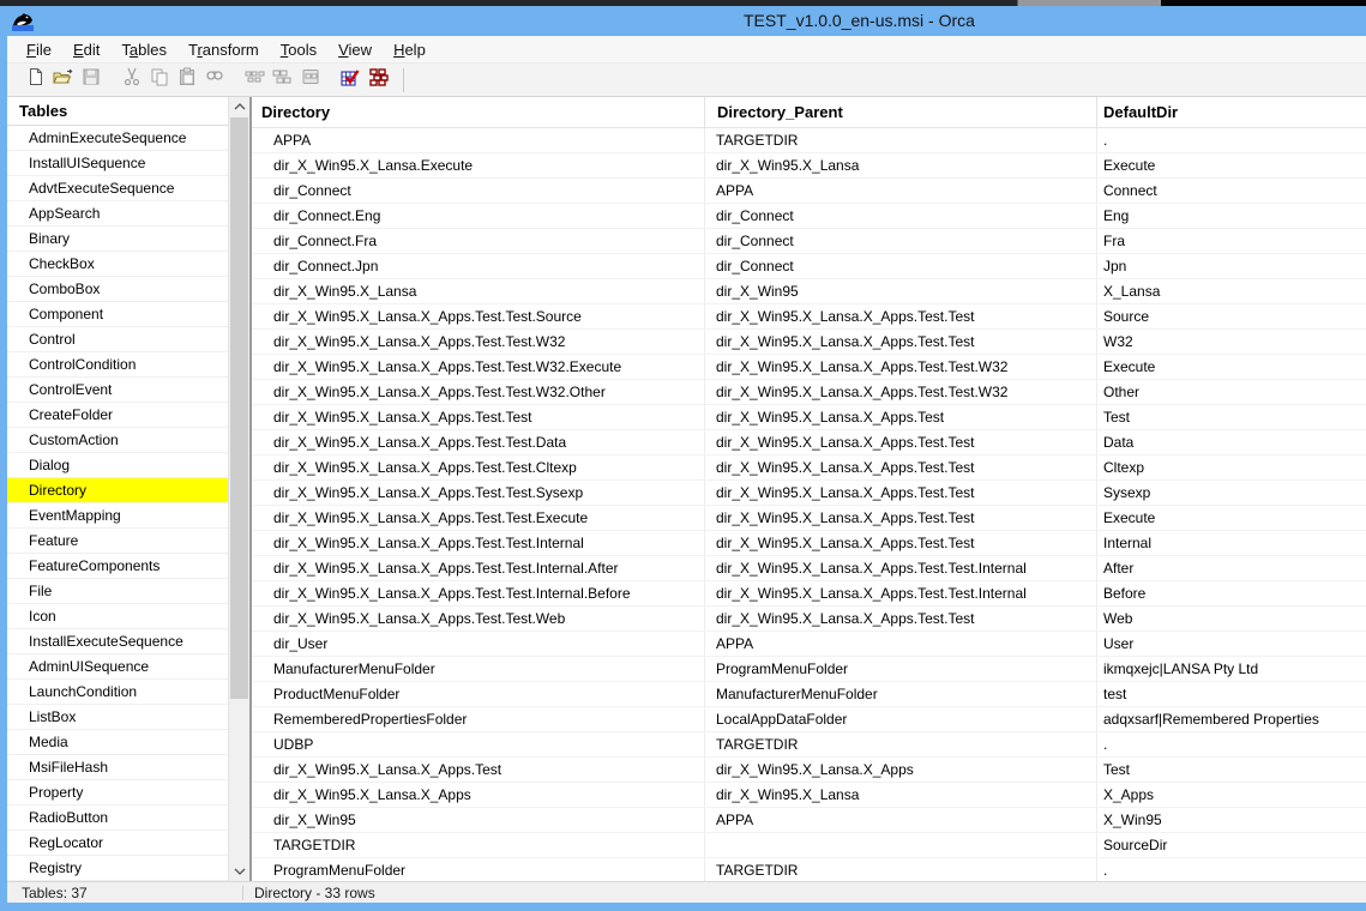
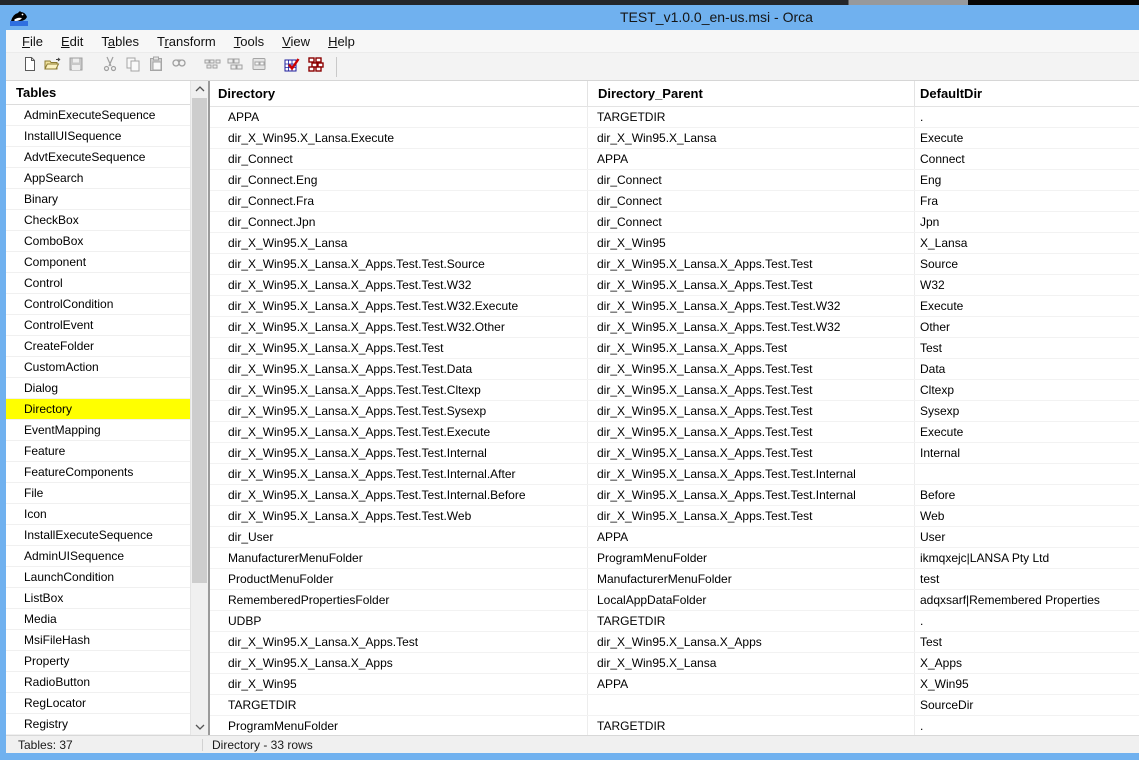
  TEST_v1.0.0_en-us.msi - Orca
  File
  Edit
  Tables
  Transform
  Tools
  View
  Help
  Tables
  AdminExecuteSequence
  InstallUISequence
  AdvtExecuteSequence
  AppSearch
  Binary
  CheckBox
  ComboBox
  Component
  Control
  ControlCondition
  ControlEvent
  CreateFolder
  CustomAction
  Dialog
  Directory
  EventMapping
  Feature
  FeatureComponents
  File
  Icon
  InstallExecuteSequence
  AdminUISequence
  LaunchCondition
  ListBox
  Media
  MsiFileHash
  Property
  RadioButton
  RegLocator
  Registry
  Directory
  Directory_Parent
  DefaultDir
  APPA
  TARGETDIR
  .
  dir_X_Win95.X_Lansa.Execute
  dir_X_Win95.X_Lansa
  Execute
  dir_Connect
  APPA
  Connect
  dir_Connect.Eng
  dir_Connect
  Eng
  dir_Connect.Fra
  dir_Connect
  Fra
  dir_Connect.Jpn
  dir_Connect
  Jpn
  dir_X_Win95.X_Lansa
  dir_X_Win95
  X_Lansa
  dir_X_Win95.X_Lansa.X_Apps.Test.Test.Source
  dir_X_Win95.X_Lansa.X_Apps.Test.Test
  Source
  dir_X_Win95.X_Lansa.X_Apps.Test.Test.W32
  dir_X_Win95.X_Lansa.X_Apps.Test.Test
  W32
  dir_X_Win95.X_Lansa.X_Apps.Test.Test.W32.Execute
  dir_X_Win95.X_Lansa.X_Apps.Test.Test.W32
  Execute
  dir_X_Win95.X_Lansa.X_Apps.Test.Test.W32.Other
  dir_X_Win95.X_Lansa.X_Apps.Test.Test.W32
  Other
  dir_X_Win95.X_Lansa.X_Apps.Test.Test
  dir_X_Win95.X_Lansa.X_Apps.Test
  Test
  dir_X_Win95.X_Lansa.X_Apps.Test.Test.Data
  dir_X_Win95.X_Lansa.X_Apps.Test.Test
  Data
  dir_X_Win95.X_Lansa.X_Apps.Test.Test.Cltexp
  dir_X_Win95.X_Lansa.X_Apps.Test.Test
  Cltexp
  dir_X_Win95.X_Lansa.X_Apps.Test.Test.Sysexp
  dir_X_Win95.X_Lansa.X_Apps.Test.Test
  Sysexp
  dir_X_Win95.X_Lansa.X_Apps.Test.Test.Execute
  dir_X_Win95.X_Lansa.X_Apps.Test.Test
  Execute
  dir_X_Win95.X_Lansa.X_Apps.Test.Test.Internal
  dir_X_Win95.X_Lansa.X_Apps.Test.Test
  Internal
  dir_X_Win95.X_Lansa.X_Apps.Test.Test.Internal.After
  dir_X_Win95.X_Lansa.X_Apps.Test.Test.Internal
- After
  dir_X_Win95.X_Lansa.X_Apps.Test.Test.Internal.Before
  dir_X_Win95.X_Lansa.X_Apps.Test.Test.Internal
  Before
  dir_X_Win95.X_Lansa.X_Apps.Test.Test.Web
  dir_X_Win95.X_Lansa.X_Apps.Test.Test
  Web
  dir_User
  APPA
  User
  ManufacturerMenuFolder
  ProgramMenuFolder
  ikmqxejc|LANSA Pty Ltd
  ProductMenuFolder
  ManufacturerMenuFolder
  test
  RememberedPropertiesFolder
  LocalAppDataFolder
  adqxsarf|Remembered Properties
  UDBP
  TARGETDIR
  .
  dir_X_Win95.X_Lansa.X_Apps.Test
  dir_X_Win95.X_Lansa.X_Apps
  Test
  dir_X_Win95.X_Lansa.X_Apps
  dir_X_Win95.X_Lansa
  X_Apps
  dir_X_Win95
  APPA
  X_Win95
  TARGETDIR
  SourceDir
  ProgramMenuFolder
  TARGETDIR
  .
  Tables: 37
  Directory - 33 rows
